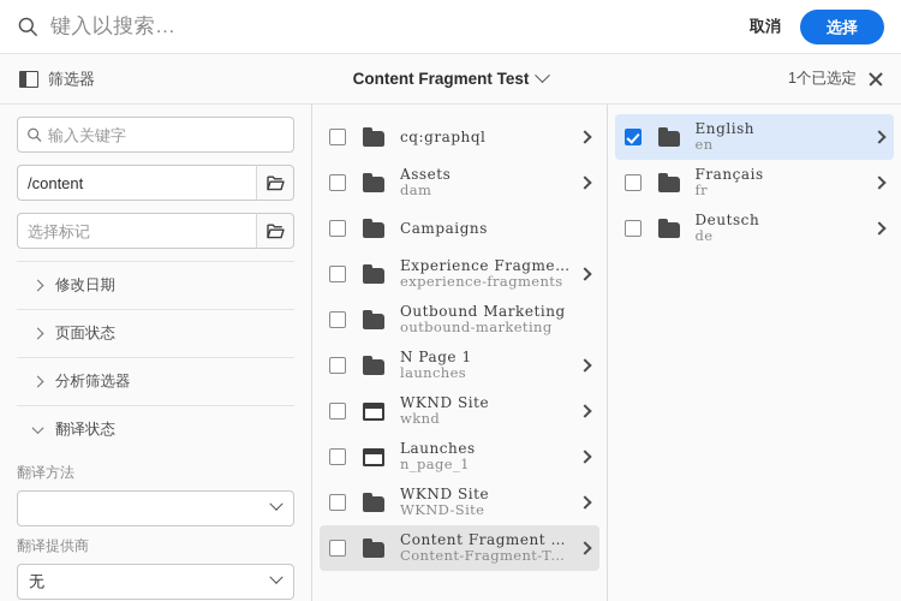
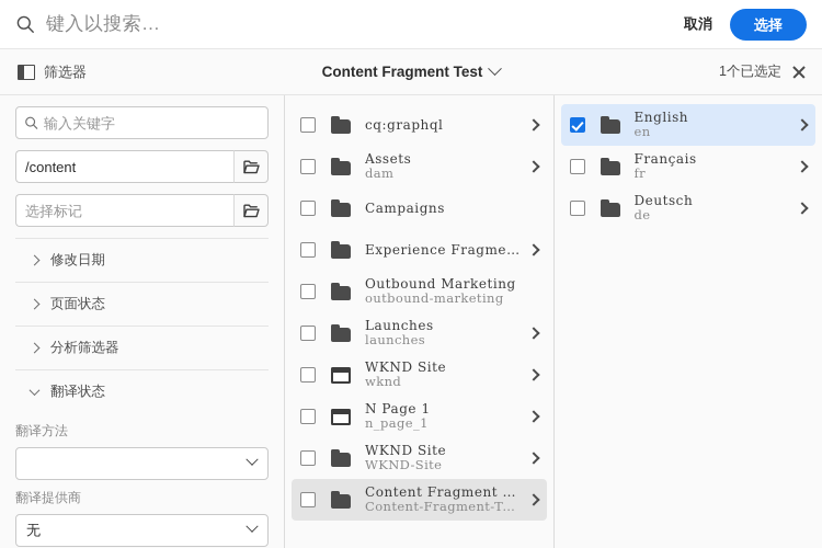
  键入以搜索…
  取消
  选择
  筛选器
  Content Fragment Test
  1个已选定
  输入关键字
  /content
  选择标记
  修改日期
  页面状态
  分析筛选器
  翻译状态
  翻译方法
  翻译提供商
  无
  cq:graphql
  Assets
  dam
  Campaigns
  Experience Fragment
- experience-fragments
  Outbound Marketing
  outbound-marketing
- N Page 1
+ Launches
  launches
  WKND Site
  wknd
- Launches
+ N Page 1
  n_page_1
  WKND Site
  WKND-Site
  Content Fragment Te
  Content-Fragment-Test
  English
  en
  Français
  fr
  Deutsch
  de
